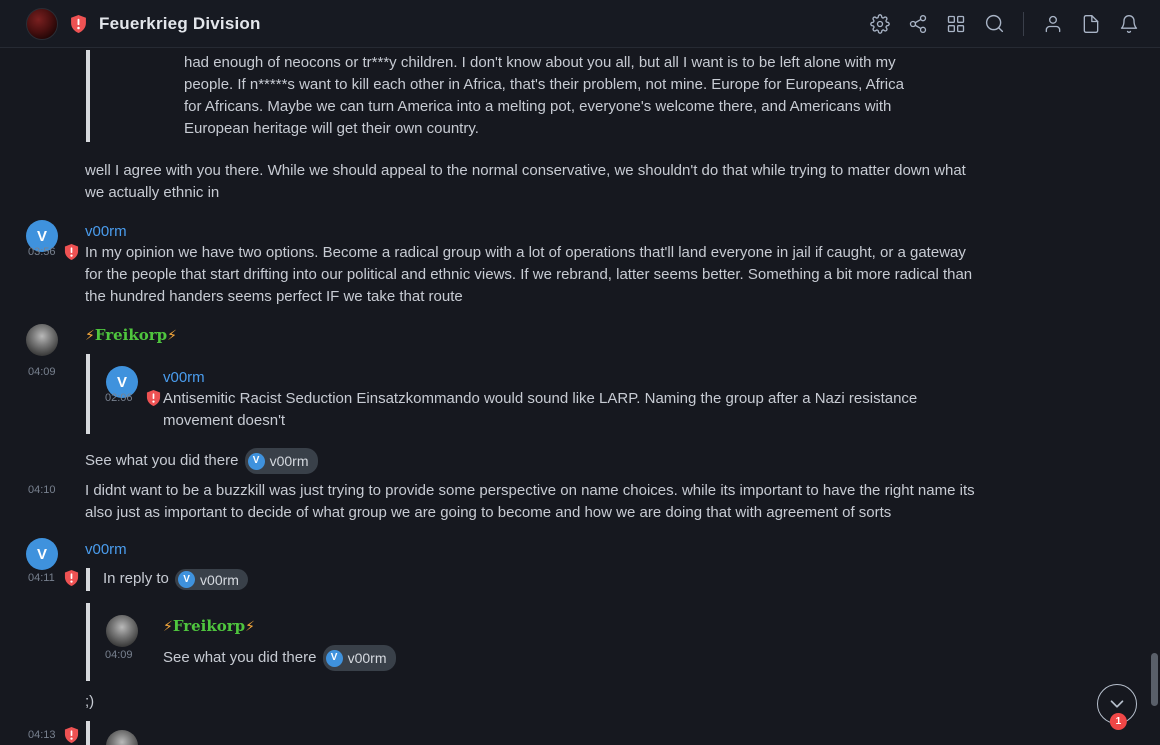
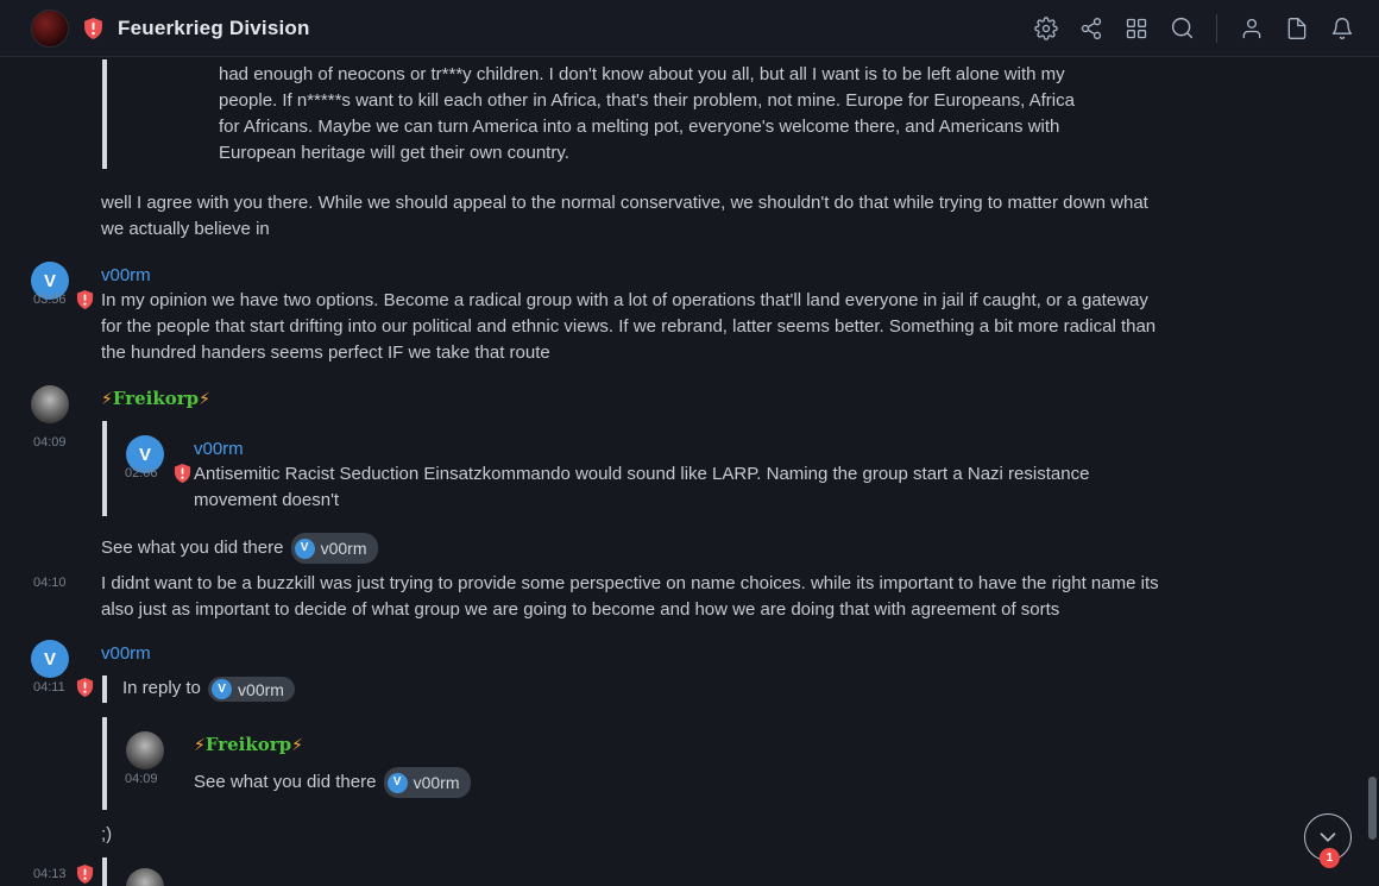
  Feuerkrieg Division
  had enough of neocons or tr***y children. I don't know about you all, but all I want is to be left alone with my people. If n*****s want to kill each other in Africa, that's their problem, not mine. Europe for Europeans, Africa for Africans. Maybe we can turn America into a melting pot, everyone's welcome there, and Americans with European heritage will get their own country.
- well I agree with you there. While we should appeal to the normal conservative, we shouldn't do that while trying to matter down what we actually ethnic in
+ well I agree with you there. While we should appeal to the normal conservative, we shouldn't do that while trying to matter down what we actually believe in
  V
  v00rm
  03:56
  In my opinion we have two options. Become a radical group with a lot of operations that'll land everyone in jail if caught, or a gateway for the people that start drifting into our political and ethnic views. If we rebrand, latter seems better. Something a bit more radical than the hundred handers seems perfect IF we take that route
  ⚡Freikorp⚡
  04:09
  V
  v00rm
  02:06
- Antisemitic Racist Seduction Einsatzkommando would sound like LARP. Naming the group after a Nazi resistance movement doesn't
+ Antisemitic Racist Seduction Einsatzkommando would sound like LARP. Naming the group start a Nazi resistance movement doesn't
  See what you did there
  V
  v00rm
  04:10
  I didnt want to be a buzzkill was just trying to provide some perspective on name choices. while its important to have the right name its also just as important to decide of what group we are going to become and how we are doing that with agreement of sorts
  V
  v00rm
  04:11
  In reply to
  V
  v00rm
  ⚡Freikorp⚡
  04:09
  See what you did there
  V
  v00rm
  ;)
  04:13
  1
